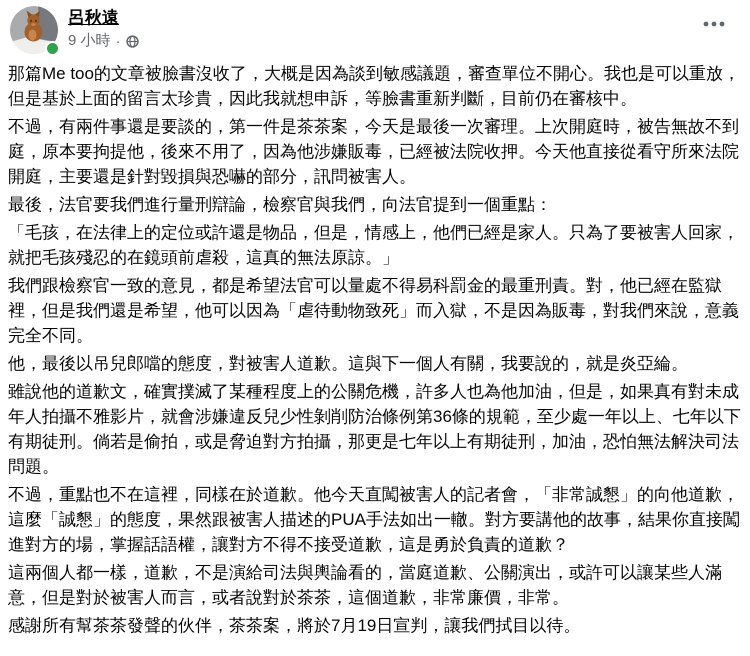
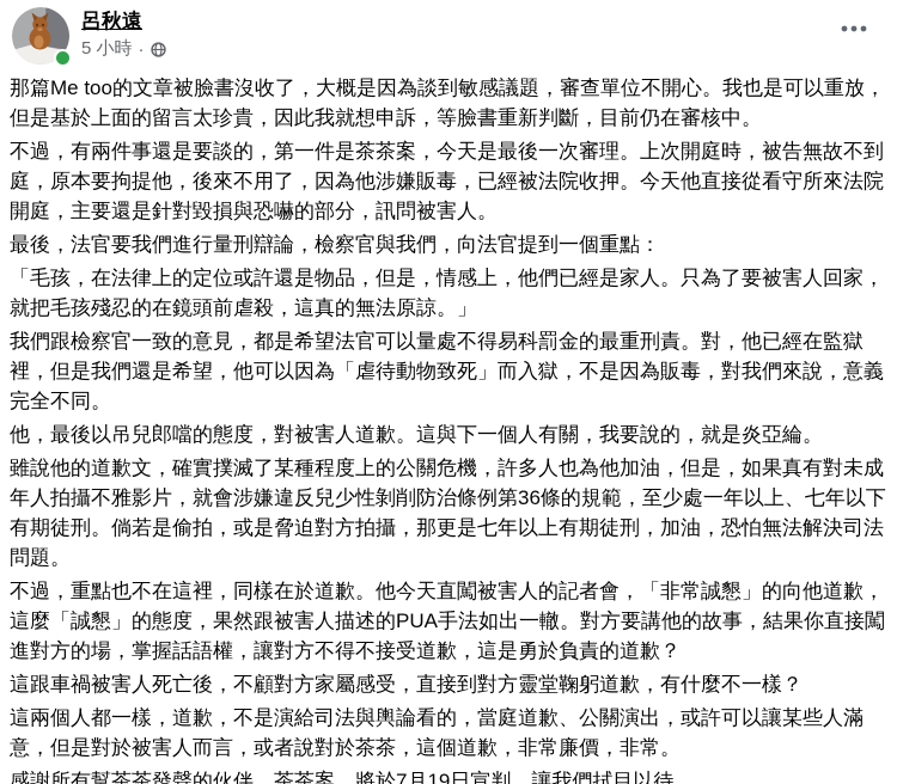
  呂秋遠
- 9 小時
+ 5 小時
  ·
  那篇Me too的文章被臉書沒收了，大概是因為談到敏感議題，審查單位不開心。我也是可以重放，但是基於上面的留言太珍貴，因此我就想申訴，等臉書重新判斷，目前仍在審核中。
  不過，有兩件事還是要談的，第一件是茶茶案，今天是最後一次審理。上次開庭時，被告無故不到庭，原本要拘提他，後來不用了，因為他涉嫌販毒，已經被法院收押。今天他直接從看守所來法院開庭，主要還是針對毀損與恐嚇的部分，訊問被害人。
  最後，法官要我們進行量刑辯論，檢察官與我們，向法官提到一個重點：
  「毛孩，在法律上的定位或許還是物品，但是，情感上，他們已經是家人。只為了要被害人回家，就把毛孩殘忍的在鏡頭前虐殺，這真的無法原諒。」
  我們跟檢察官一致的意見，都是希望法官可以量處不得易科罰金的最重刑責。對，他已經在監獄裡，但是我們還是希望，他可以因為「虐待動物致死」而入獄，不是因為販毒，對我們來說，意義完全不同。
  他，最後以吊兒郎噹的態度，對被害人道歉。這與下一個人有關，我要說的，就是炎亞綸。
  雖說他的道歉文，確實撲滅了某種程度上的公關危機，許多人也為他加油，但是，如果真有對未成年人拍攝不雅影片，就會涉嫌違反兒少性剝削防治條例第36條的規範，至少處一年以上、七年以下有期徒刑。倘若是偷拍，或是脅迫對方拍攝，那更是七年以上有期徒刑，加油，恐怕無法解決司法問題。
  不過，重點也不在這裡，同樣在於道歉。他今天直闖被害人的記者會，「非常誠懇」的向他道歉，這麼「誠懇」的態度，果然跟被害人描述的PUA手法如出一轍。對方要講他的故事，結果你直接闖進對方的場，掌握話語權，讓對方不得不接受道歉，這是勇於負責的道歉？
+ 這跟車禍被害人死亡後，不顧對方家屬感受，直接到對方靈堂鞠躬道歉，有什麼不一樣？
  這兩個人都一樣，道歉，不是演給司法與輿論看的，當庭道歉、公關演出，或許可以讓某些人滿意，但是對於被害人而言，或者說對於茶茶，這個道歉，非常廉價，非常。
  感謝所有幫茶茶發聲的伙伴，茶茶案，將於7月19日宣判，讓我們拭目以待。
